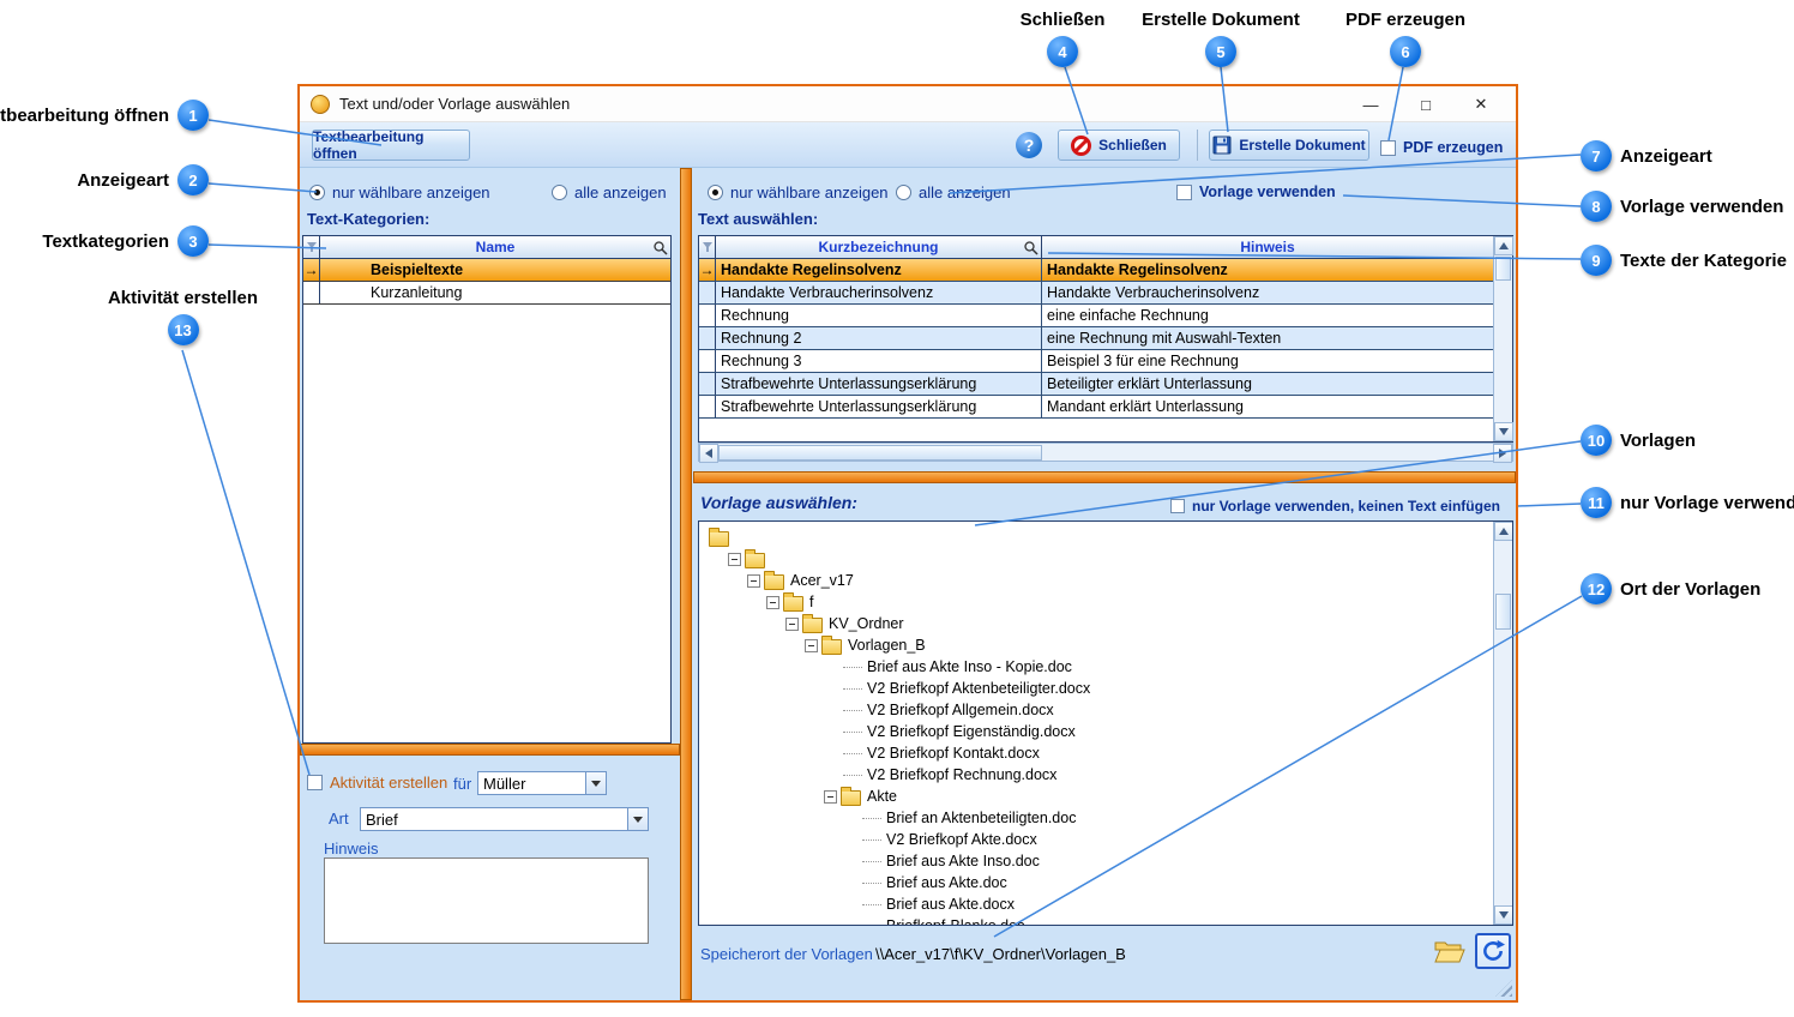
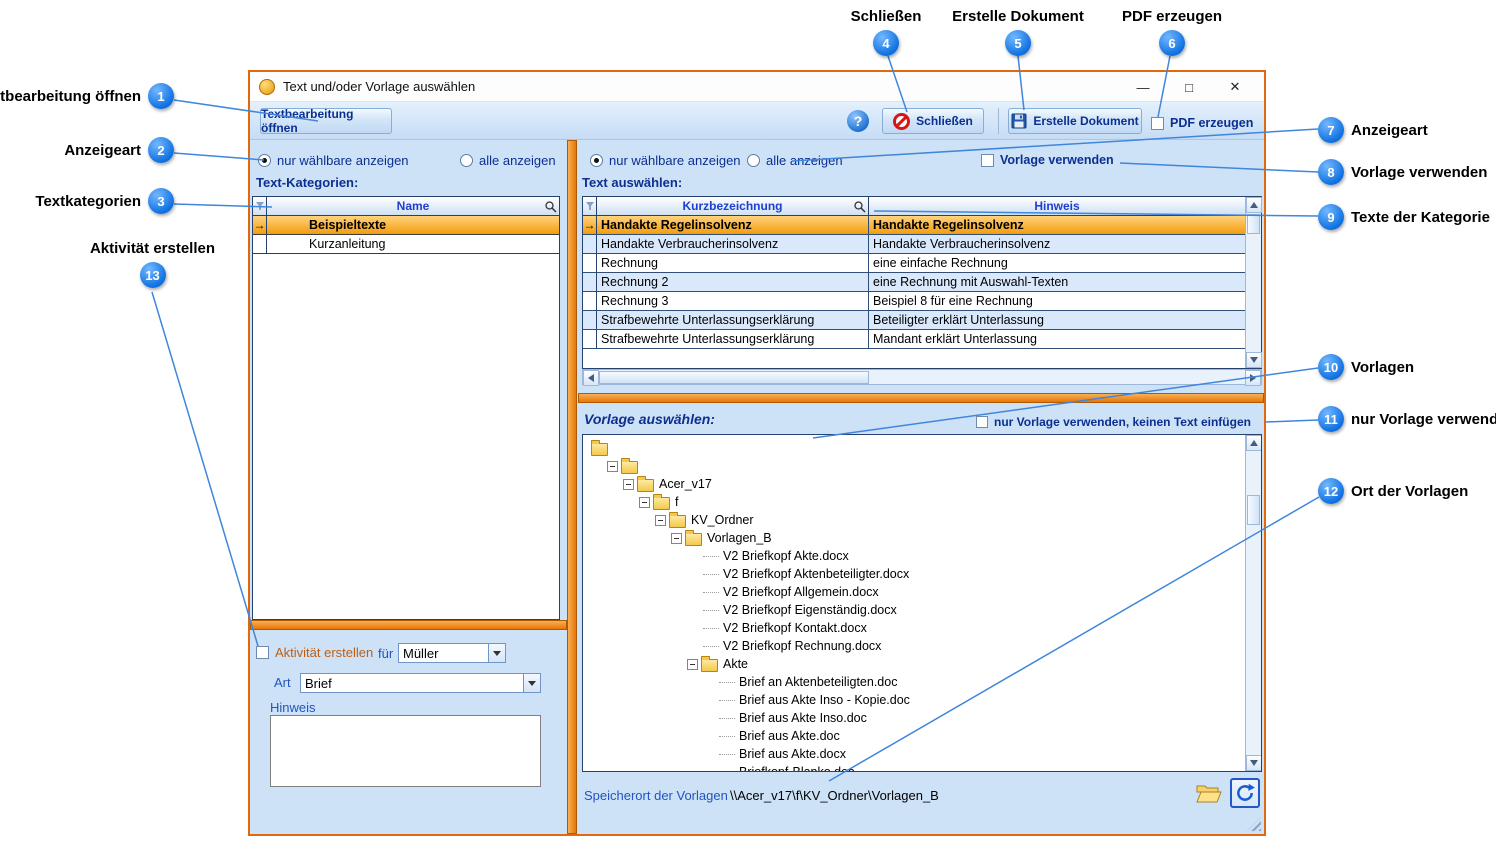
  Text und/oder Vorlage auswählen
  —
  □
  ✕
  Txtbearbeitung öffnen
  ?
  Schließen
  Erstelle Dokument
  PDF erzeugen
  nur wählbare anzeigen
  alle anzeigen
  nur wählbare anzeigen
  Vorlage verwenden
  Text-Kategorien:
  Text auswählen:
  Name
  →
  Beispieltexte
  Kurzanleitung
  Kurzbezeichnung
  Hinweis
  →
  Handakte Regelinsolvenz
  Handakte Regelinsolvenz
  Handakte Verbraucherinsolvenz
  Handakte Verbraucherinsolvenz
  Rechnung
  eine einfache Rechnung
  Rechnung 2
  eine Rechnung mit Auswahl-Texten
  Rechnung 3
- Beispiel 3 für eine Rechnung
+ Beispiel 8 für eine Rechnung
  Strafbewehrte Unterlassungserklärung
  Beteiligter erklärt Unterlassung
  Strafbewehrte Unterlassungserklärung
  Mandant erklärt Unterlassung
  Vorlage auswählen:
  nur Vorlage verwenden, keinen Text einfügen
  Acer_v17
  f
  KV_Ordner
  Vorlagen_B
- Brief aus Akte Inso - Kopie.doc
+ V2 Briefkopf Akte.docx
  V2 Briefkopf Aktenbeteiligter.docx
  V2 Briefkopf Allgemein.docx
  V2 Briefkopf Eigenständig.docx
  V2 Briefkopf Kontakt.docx
  V2 Briefkopf Rechnung.docx
  Akte
  Brief an Aktenbeteiligten.doc
- V2 Briefkopf Akte.docx
+ Brief aus Akte Inso - Kopie.doc
  Brief aus Akte Inso.doc
  Brief aus Akte.doc
  Brief aus Akte.docx
  Speicherort der Vorlagen
  \\Acer_v17\f\KV_Ordner\Vorlagen_B
  Aktivität erstellen
  für
  Müller
  Art
  Brief
  Hinweis
  tbearbeitung öffnen
  1
  Anzeigeart
  2
  Textkategorien
  3
  Schließen
  4
  Erstelle Dokument
  5
  PDF erzeugen
  6
  7
  Anzeigeart
  8
  Vorlage verwenden
  9
  Texte der Kategorie
  10
  Vorlagen
  11
  nur Vorlage verwend
  12
  Ort der Vorlagen
  Aktivität erstellen
  13
